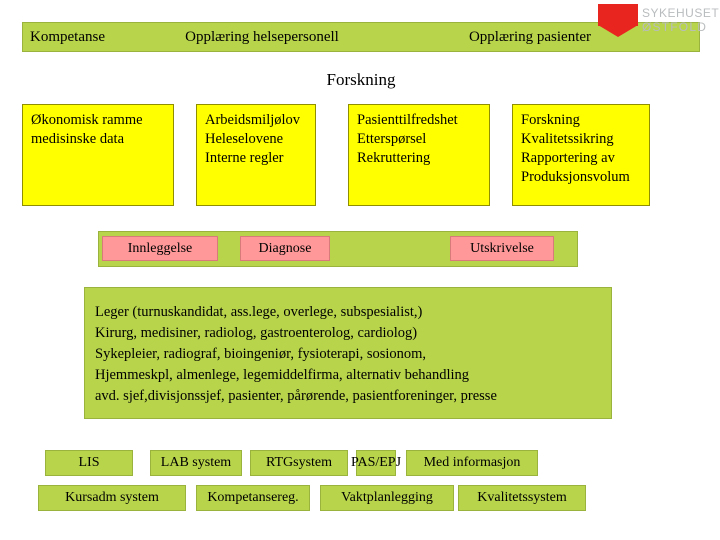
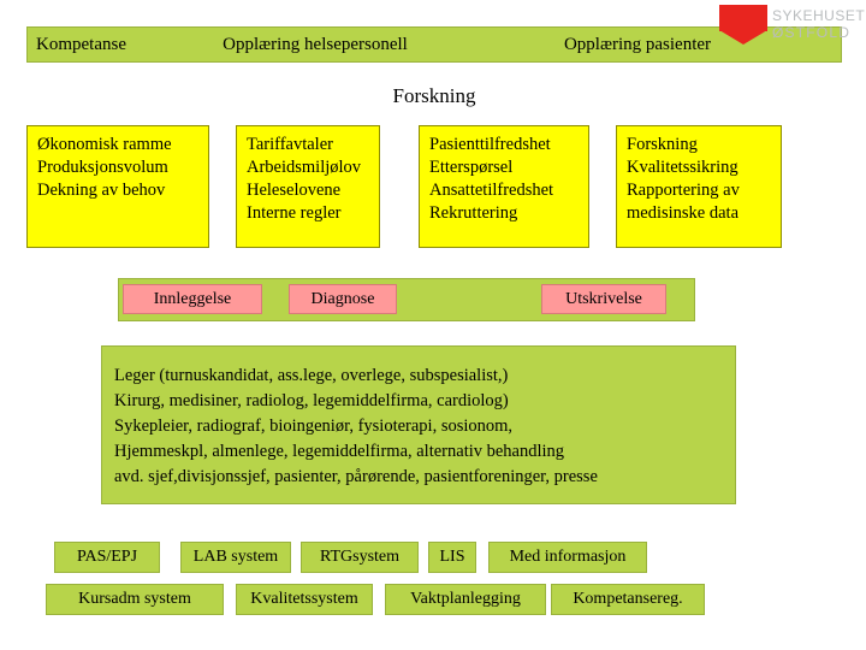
  Kompetanse
  Opplæring helsepersonell
  Opplæring pasienter
  SYKEHUSET
  ØSTFOLD
  Forskning
  Økonomisk ramme
- medisinske data
+ Produksjonsvolum
+ Dekning av behov
+ Tariffavtaler
  Arbeidsmiljølov
  Heleselovene
  Interne regler
  Pasienttilfredshet
  Etterspørsel
+ Ansattetilfredshet
  Rekruttering
  Forskning
  Kvalitetssikring
  Rapportering av
- Produksjonsvolum
+ medisinske data
  Innleggelse
  Diagnose
  Utskrivelse
  Leger (turnuskandidat, ass.lege, overlege, subspesialist,)
- Kirurg, medisiner, radiolog, gastroenterolog, cardiolog)
+ Kirurg, medisiner, radiolog, legemiddelfirma, cardiolog)
  Sykepleier, radiograf, bioingeniør, fysioterapi, sosionom,
  Hjemmeskpl, almenlege, legemiddelfirma, alternativ behandling
  avd. sjef,divisjonssjef, pasienter, pårørende, pasientforeninger, presse
- LIS
+ PAS/EPJ
  LAB system
  RTGsystem
- PAS/EPJ
+ LIS
  Med informasjon
  Kursadm system
- Kompetansereg.
+ Kvalitetssystem
  Vaktplanlegging
- Kvalitetssystem
+ Kompetansereg.
